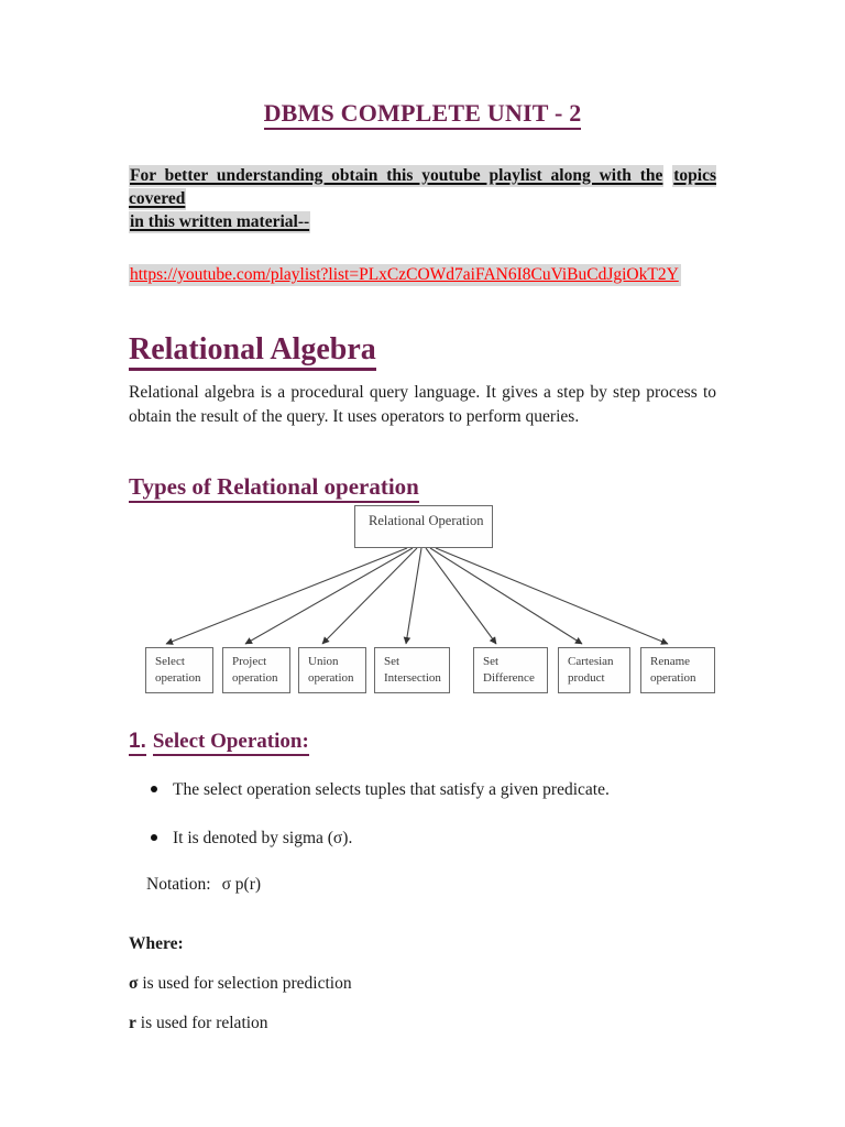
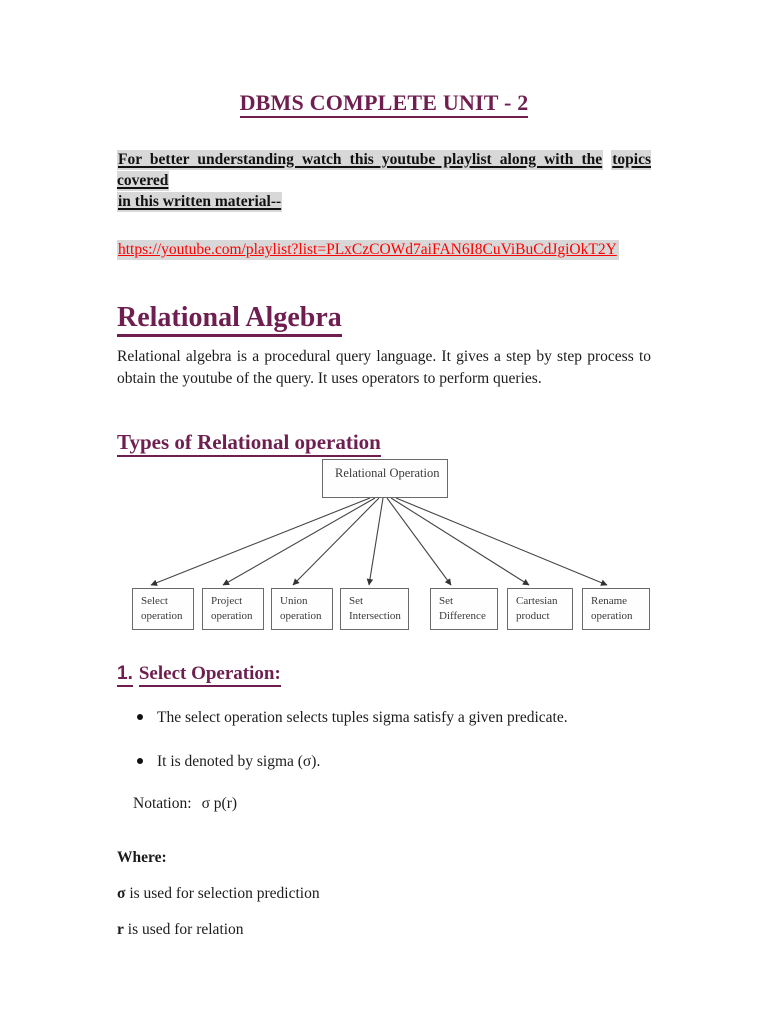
  DBMS COMPLETE UNIT - 2
- For better understanding obtain this youtube playlist along with the topics covered
+ For better understanding watch this youtube playlist along with the topics covered
  in this written material--
  https://youtube.com/playlist?list=PLxCzCOWd7aiFAN6I8CuViBuCdJgiOkT2Y
  Relational Algebra
- Relational algebra is a procedural query language. It gives a step by step process to obtain the result of the query. It uses operators to perform queries.
+ Relational algebra is a procedural query language. It gives a step by step process to obtain the youtube of the query. It uses operators to perform queries.
  Types of Relational operation
  Relational Operation
  Select
  operation
  Project
  operation
  Union
  operation
  Set
  Intersection
  Set
  Difference
  Cartesian
  product
  Rename
  operation
  1. Select Operation:
- The select operation selects tuples that satisfy a given predicate.
+ The select operation selects tuples sigma satisfy a given predicate.
  It is denoted by sigma (σ).
  Notation: σ p(r)
  Where:
  σ is used for selection prediction
  r is used for relation
